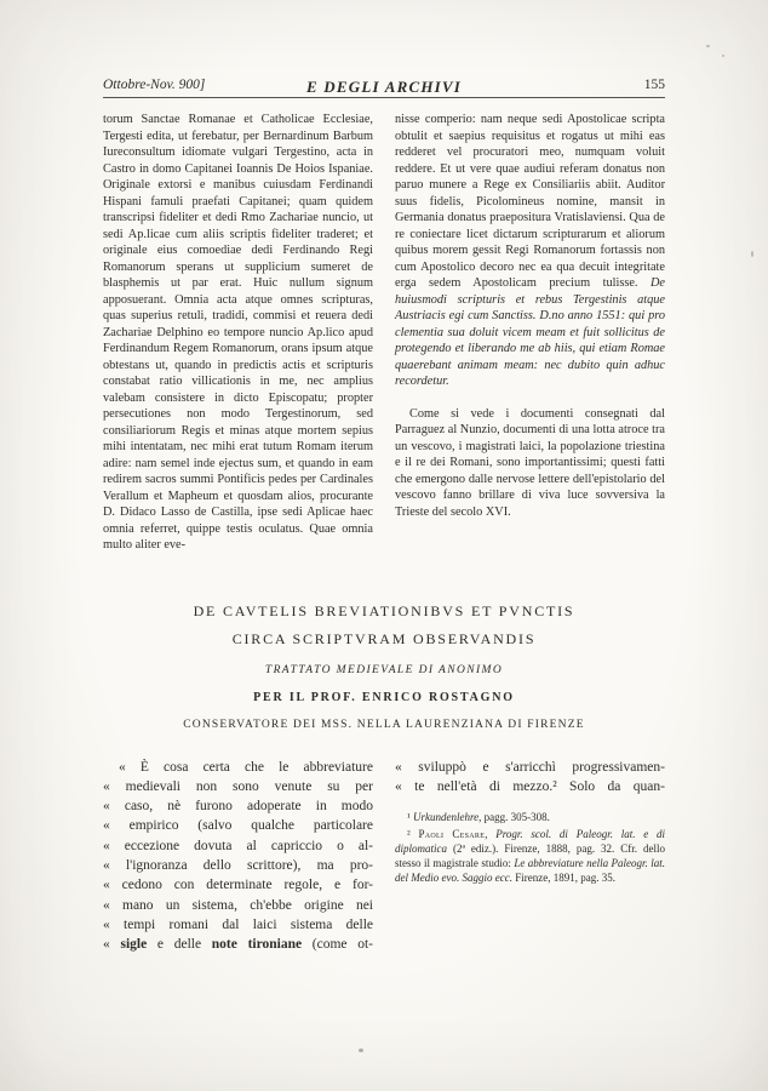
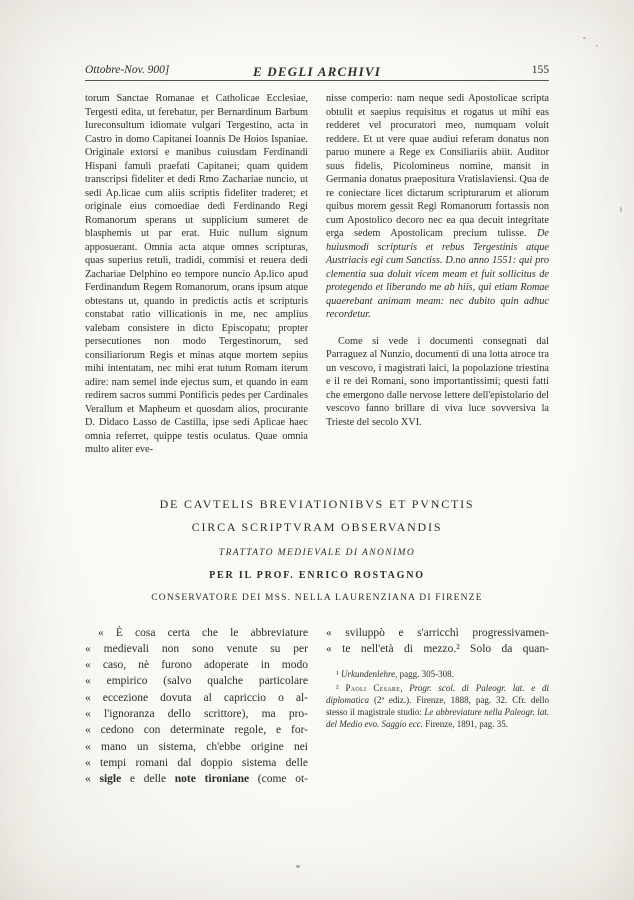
  Ottobre-Nov. 900]
  E DEGLI ARCHIVI
  155
  torum Sanctae Romanae et Catholicae Ecclesiae, Tergesti edita, ut ferebatur, per Bernardinum Barbum Iureconsultum idiomate vulgari Tergestino, acta in Castro in domo Capitanei Ioannis De Hoios Ispaniae. Originale extorsi e manibus cuiusdam Ferdinandi Hispani famuli praefati Capitanei; quam quidem transcripsi fideliter et dedi Rmo Zachariae nuncio, ut sedi Ap.licae cum aliis scriptis fideliter traderet; et originale eius comoediae dedi Ferdinando Regi Romanorum sperans ut supplicium sumeret de blasphemis ut par erat. Huic nullum signum apposuerant. Omnia acta atque omnes scripturas, quas superius retuli, tradidi, commisi et reuera dedi Zachariae Delphino eo tempore nuncio Ap.lico apud Ferdinandum Regem Romanorum, orans ipsum atque obtestans ut, quando in predictis actis et scripturis constabat ratio villicationis in me, nec amplius valebam consistere in dicto Episcopatu; propter persecutiones non modo Tergestinorum, sed consiliariorum Regis et minas atque mortem sepius mihi intentatam, nec mihi erat tutum Romam iterum adire: nam semel inde ejectus sum, et quando in eam redirem sacros summi Pontificis pedes per Cardinales Verallum et Mapheum et quosdam alios, procurante D. Didaco Lasso de Castilla, ipse sedi Aplicae haec omnia referret, quippe testis oculatus. Quae omnia multo aliter eve-
  nisse comperio: nam neque sedi Apostolicae scripta obtulit et saepius requisitus et rogatus ut mihi eas redderet vel procuratori meo, numquam voluit reddere. Et ut vere quae audiui referam donatus non paruo munere a Rege ex Consiliariis abiit. Auditor suus fidelis, Picolomineus nomine, mansit in Germania donatus praepositura Vratislaviensi. Qua de re coniectare licet dictarum scripturarum et aliorum quibus morem gessit Regi Romanorum fortassis non cum Apostolico decoro nec ea qua decuit integritate erga sedem Apostolicam precium tulisse. De huiusmodi scripturis et rebus Tergestinis atque Austriacis egi cum Sanctiss. D.no anno 1551: qui pro clementia sua doluit vicem meam et fuit sollicitus de protegendo et liberando me ab hiis, qui etiam Romae quaerebant animam meam: nec dubito quin adhuc recordetur.
  Come si vede i documenti consegnati dal Parraguez al Nunzio, documenti di una lotta atroce tra un vescovo, i magistrati laici, la popolazione triestina e il re dei Romani, sono importantissimi; questi fatti che emergono dalle nervose lettere dell'epistolario del vescovo fanno brillare di viva luce sovversiva la Trieste del secolo XVI.
  DE CAVTELIS BREVIATIONIBVS ET PVNCTIS
  CIRCA SCRIPTVRAM OBSERVANDIS
  TRATTATO MEDIEVALE DI ANONIMO
  PER IL PROF. ENRICO ROSTAGNO
  CONSERVATORE DEI MSS. NELLA LAURENZIANA DI FIRENZE
  « È cosa certa che le abbreviature
  « medievali non sono venute su per
  « caso, nè furono adoperate in modo
  « empirico (salvo qualche particolare
  « eccezione dovuta al capriccio o al-
  « l'ignoranza dello scrittore), ma pro-
  « cedono con determinate regole, e for-
  « mano un sistema, ch'ebbe origine nei
- « tempi romani dal laici sistema delle
+ « tempi romani dal doppio sistema delle
  « sigle e delle note tironiane (come ot-
  « sviluppò e s'arricchì progressivamen-
  « te nell'età di mezzo.² Solo da quan-
  ¹ Urkundenlehre, pagg. 305-308.
  ² Paoli Cesare, Progr. scol. di Paleogr. lat. e di diplomatica (2ª ediz.). Firenze, 1888, pag. 32. Cfr. dello stesso il magistrale studio: Le abbreviature nella Paleogr. lat. del Medio evo. Saggio ecc. Firenze, 1891, pag. 35.
